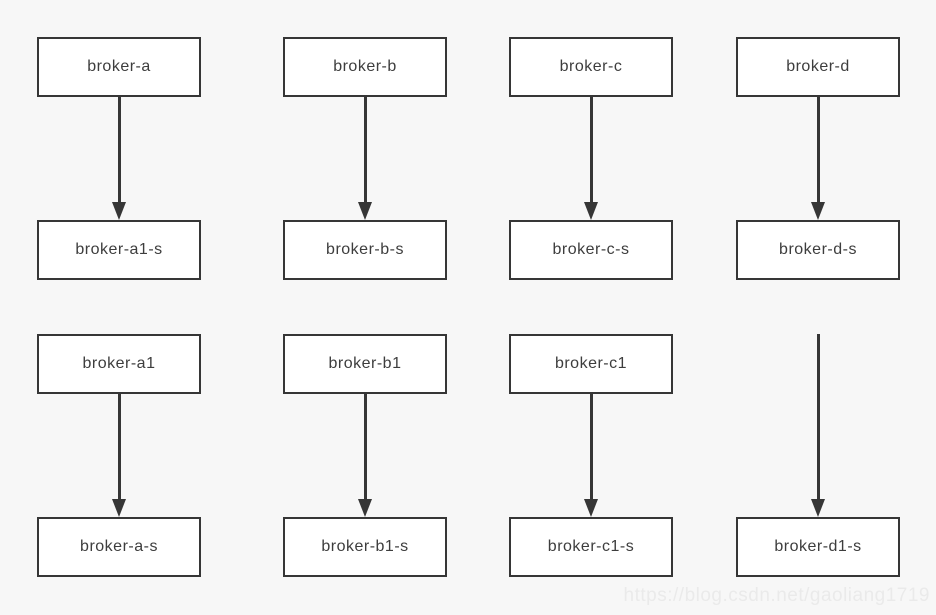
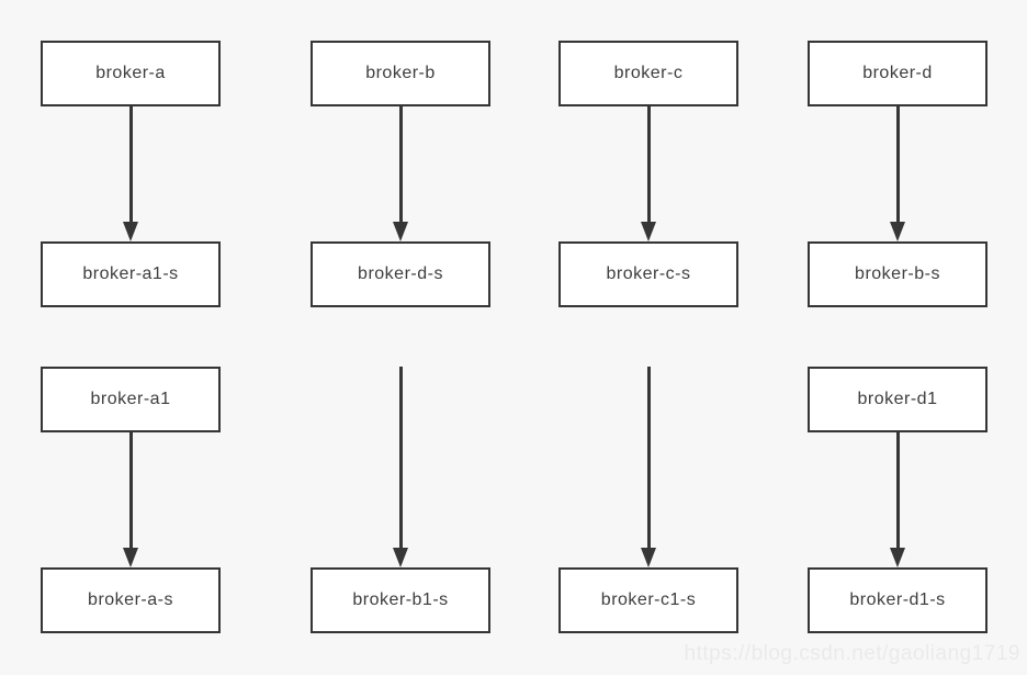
  broker-a
  broker-a1-s
  broker-b
- broker-b-s
+ broker-d-s
  broker-c
  broker-c-s
  broker-d
- broker-d-s
+ broker-b-s
  broker-a1
  broker-a-s
- broker-b1
  broker-b1-s
- broker-c1
  broker-c1-s
+ broker-d1
  broker-d1-s
